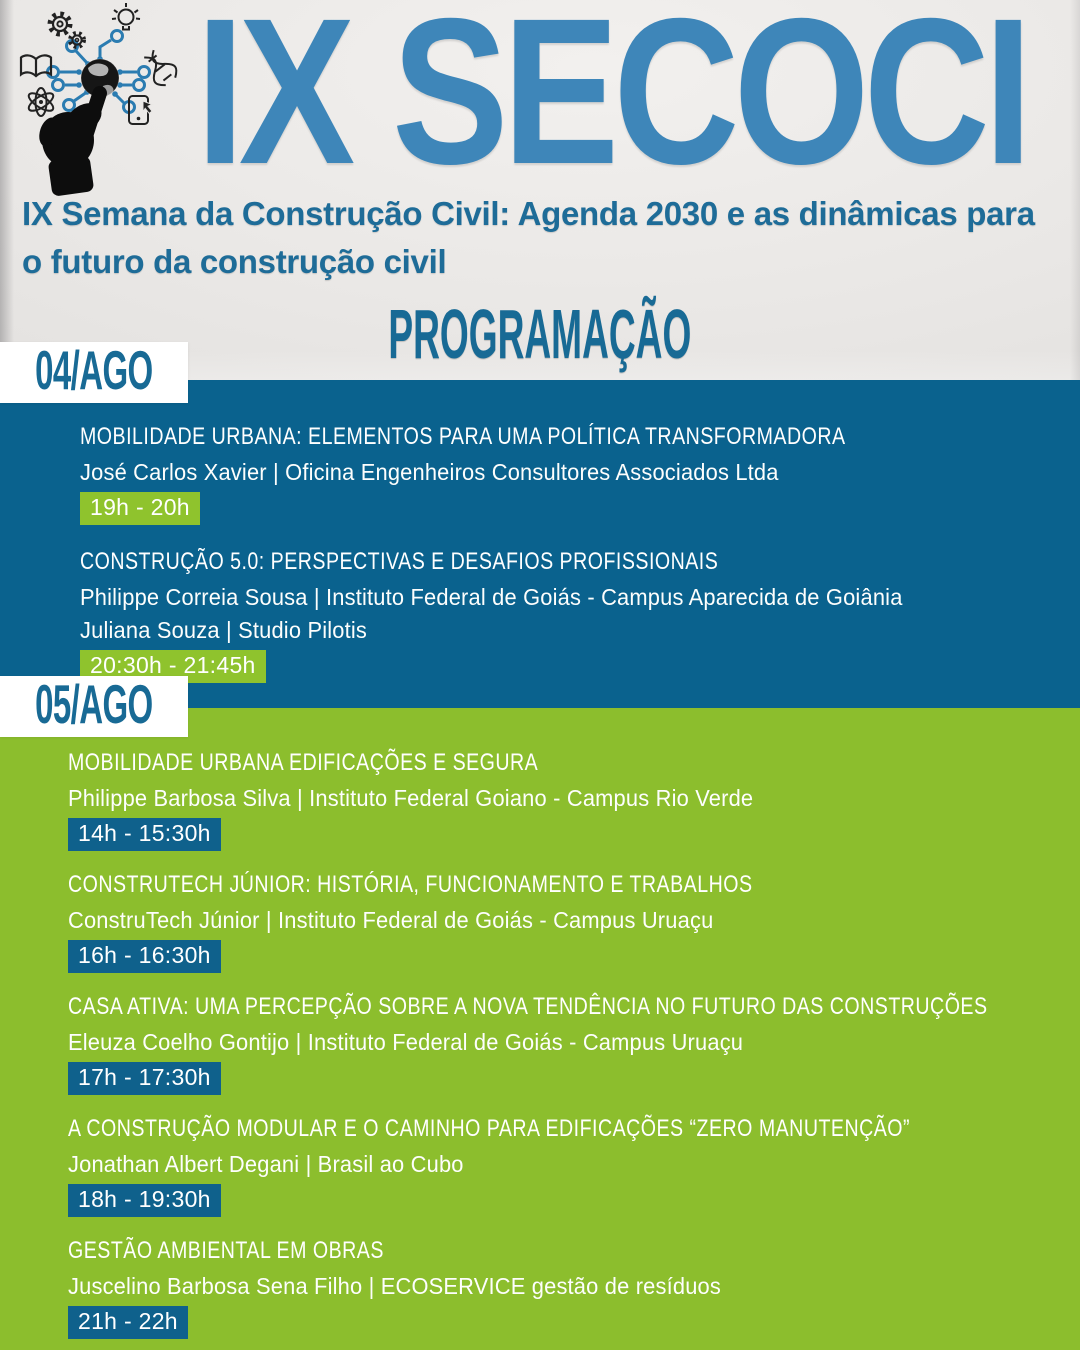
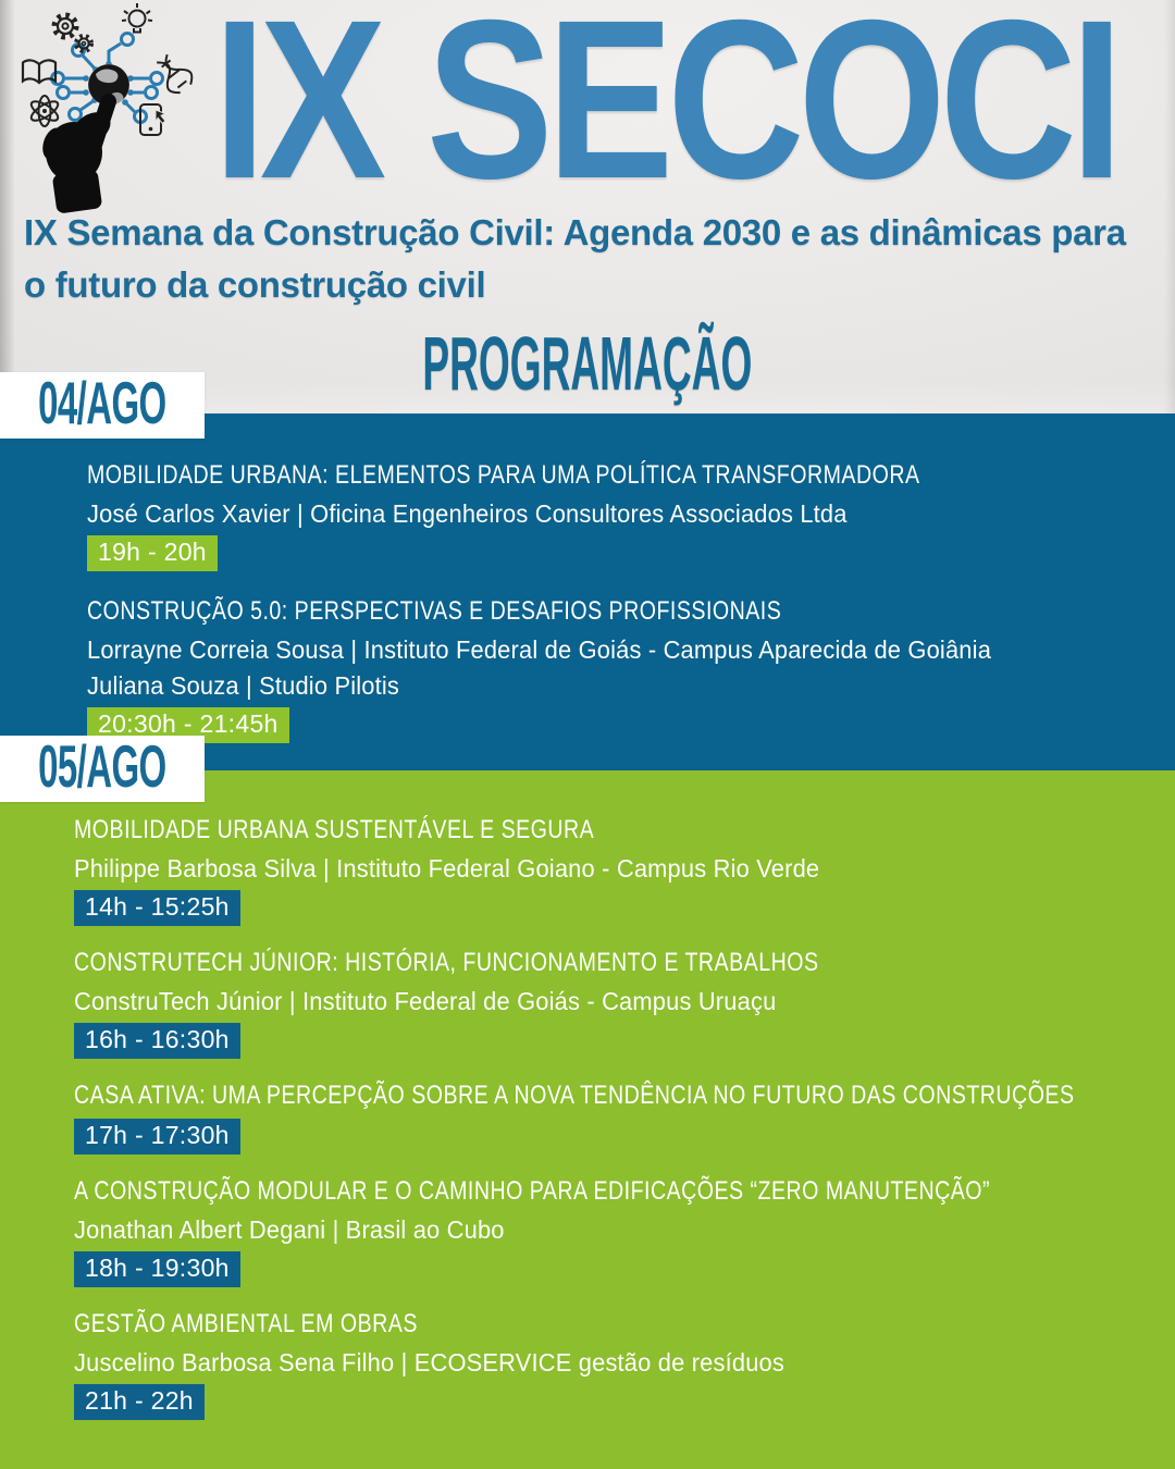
  IX SECOCI
  IX Semana da Construção Civil: Agenda 2030 e as dinâmicas para
  o futuro da construção civil
  PROGRAMAÇÃO
  MOBILIDADE URBANA: ELEMENTOS PARA UMA POLÍTICA TRANSFORMADORA
  José Carlos Xavier | Oficina Engenheiros Consultores Associados Ltda
  19h - 20h
  CONSTRUÇÃO 5.0: PERSPECTIVAS E DESAFIOS PROFISSIONAIS
- Philippe Correia Sousa | Instituto Federal de Goiás - Campus Aparecida de Goiânia
+ Lorrayne Correia Sousa | Instituto Federal de Goiás - Campus Aparecida de Goiânia
  Juliana Souza | Studio Pilotis
  20:30h - 21:45h
- MOBILIDADE URBANA EDIFICAÇÕES E SEGURA
+ MOBILIDADE URBANA SUSTENTÁVEL E SEGURA
  Philippe Barbosa Silva | Instituto Federal Goiano - Campus Rio Verde
- 14h - 15:30h
+ 14h - 15:25h
  CONSTRUTECH JÚNIOR: HISTÓRIA, FUNCIONAMENTO E TRABALHOS
  ConstruTech Júnior | Instituto Federal de Goiás - Campus Uruaçu
  16h - 16:30h
  CASA ATIVA: UMA PERCEPÇÃO SOBRE A NOVA TENDÊNCIA NO FUTURO DAS CONSTRUÇÕES
- Eleuza Coelho Gontijo | Instituto Federal de Goiás - Campus Uruaçu
  17h - 17:30h
  A CONSTRUÇÃO MODULAR E O CAMINHO PARA EDIFICAÇÕES “ZERO MANUTENÇÃO”
  Jonathan Albert Degani | Brasil ao Cubo
  18h - 19:30h
  GESTÃO AMBIENTAL EM OBRAS
  Juscelino Barbosa Sena Filho | ECOSERVICE gestão de resíduos
  21h - 22h
  04/AGO
  05/AGO
